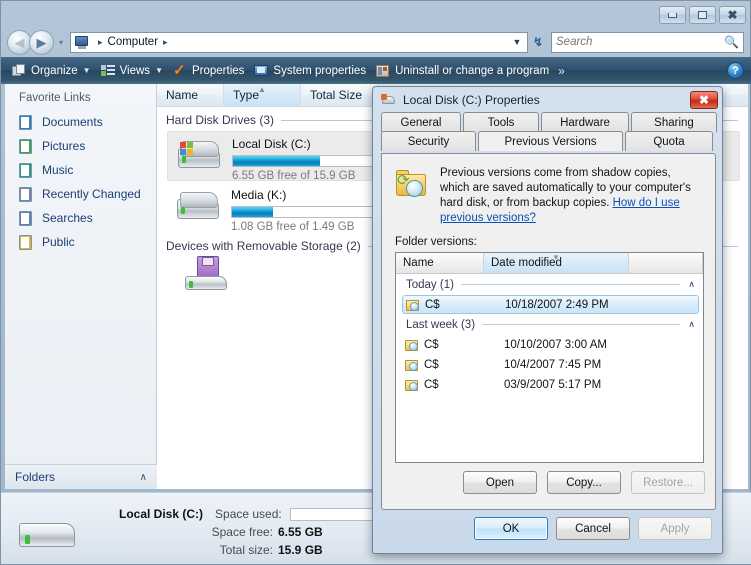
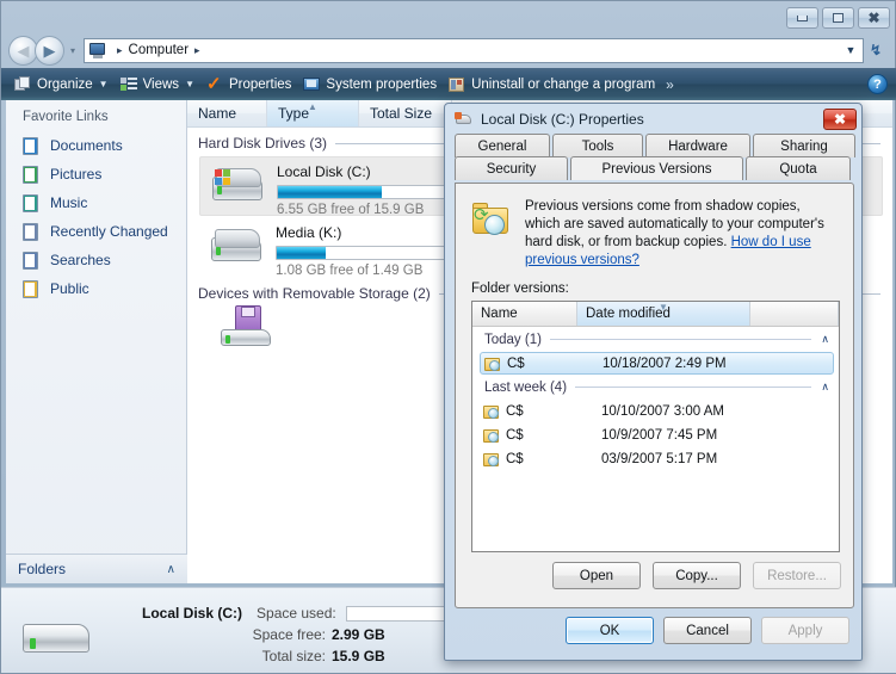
  ✖
  ◀
  ▶
  ▾
  ▸
  Computer
  ▸
  ▼
  ↯
- Search
- 🔍
  Organize
  ▼
  Views
  ▼
  ✓
  Properties
  System properties
  Uninstall or change a program
  »
  ?
  Favorite Links
  Documents
  Pictures
  Music
  Recently Changed
  Searches
  Public
  Folders
  ∧
  Name
  ▲
  Type
  Total Size
  Hard Disk Drives (3)
  Local Disk (C:)
  6.55 GB free of 15.9 GB
  Media (K:)
  1.08 GB free of 1.49 GB
  Devices with Removable Storage (2)
  Local Disk (C:)
  Space used:
  Space free:
- 6.55 GB
+ 2.99 GB
  Total size:
  15.9 GB
  Local Disk (C:) Properties
  ✖
  General
  Tools
  Hardware
  Sharing
  Security
  Previous Versions
  Quota
  ⟳
  Previous versions come from shadow copies, which are saved automatically to your computer's hard disk, or from backup copies. How do I use previous versions?
  Folder versions:
  Name
  ▼
  Date modified
  Today (1)
  ∧
  C$
  10/18/2007 2:49 PM
- Last week (3)
+ Last week (4)
  ∧
  C$
  10/10/2007 3:00 AM
  C$
- 10/4/2007 7:45 PM
+ 10/9/2007 7:45 PM
  C$
  03/9/2007 5:17 PM
  Open
  Copy...
  Restore...
  OK
  Cancel
  Apply
